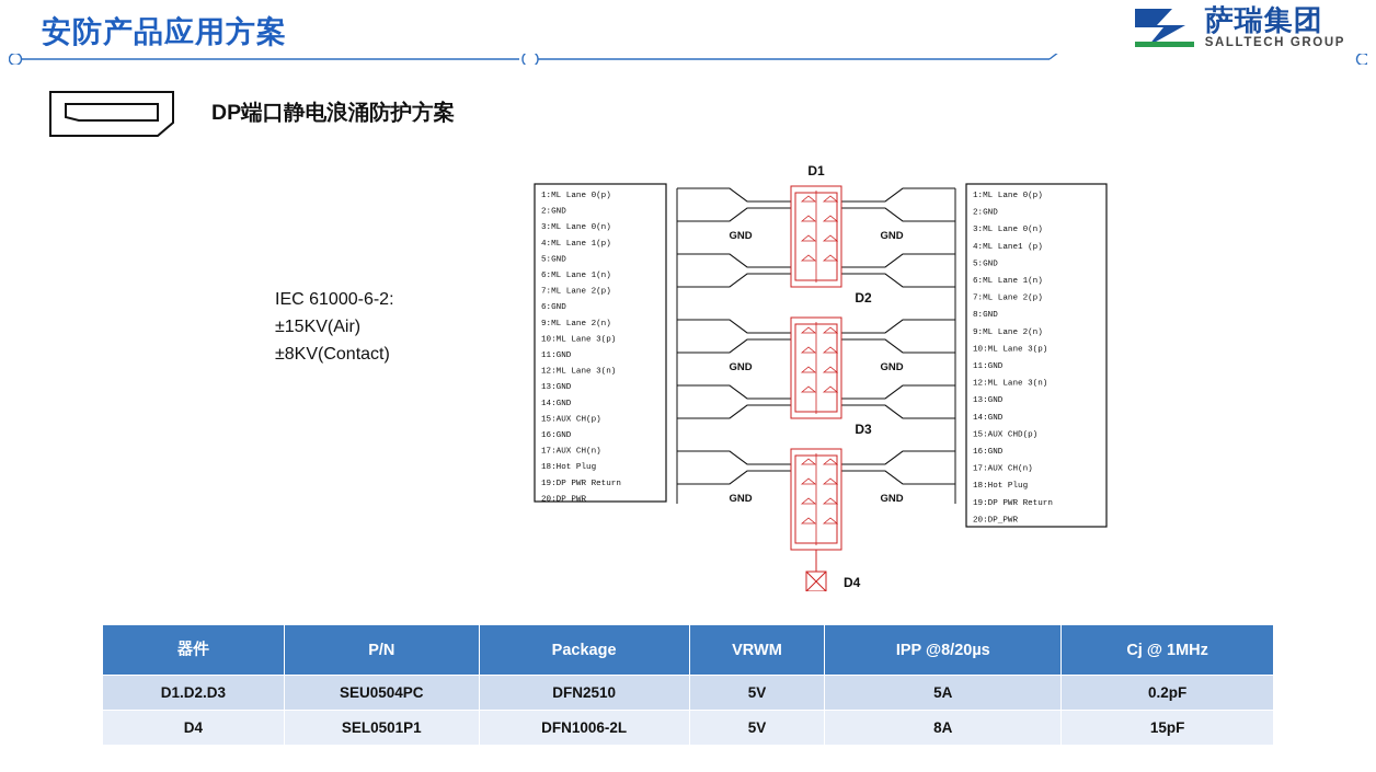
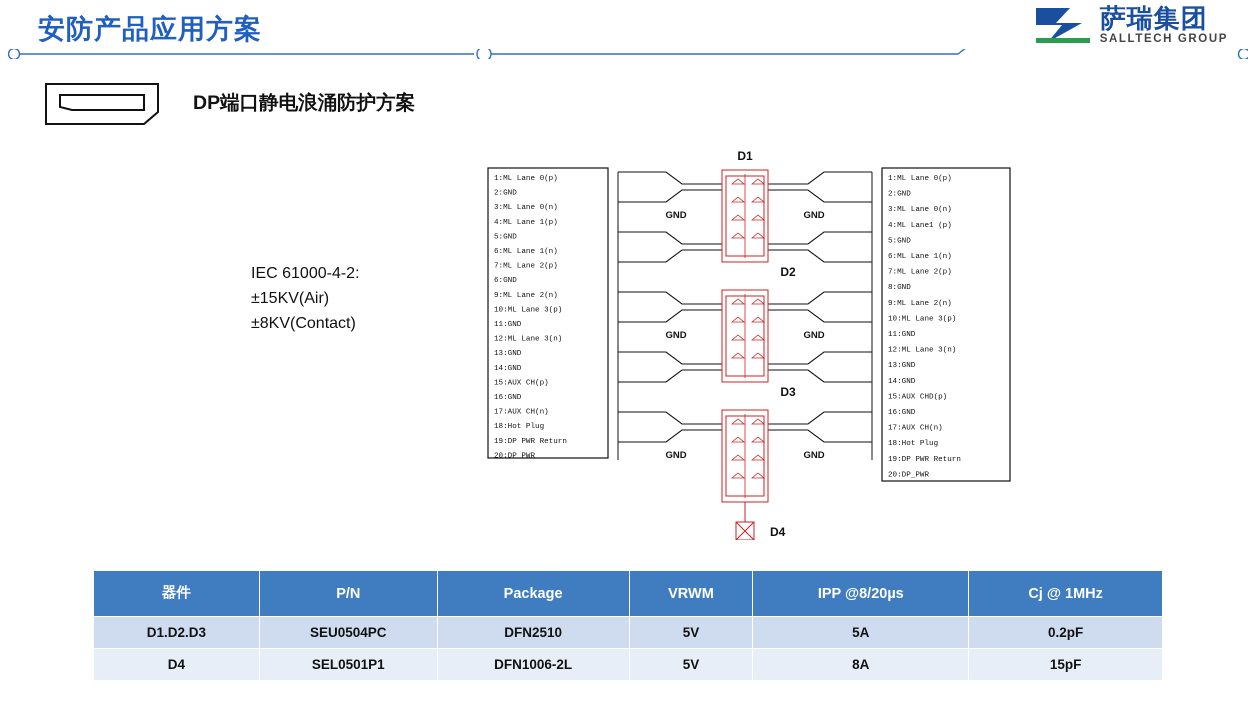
  安防产品应用方案
  萨瑞集团
  SALLTECH GROUP
  DP端口静电浪涌防护方案
- IEC 61000-6-2:
+ IEC 61000-4-2:
  ±15KV(Air)
  ±8KV(Contact)
  1:ML Lane 0(p)
  2:GND
  3:ML Lane 0(n)
  4:ML Lane 1(p)
  5:GND
  6:ML Lane 1(n)
  7:ML Lane 2(p)
  6:GND
  9:ML Lane 2(n)
  10:ML Lane 3(p)
  11:GND
  12:ML Lane 3(n)
  13:GND
  14:GND
  15:AUX CH(p)
  16:GND
  17:AUX CH(n)
  18:Hot Plug
  19:DP PWR Return
  20:DP_PWR
  1:ML Lane 0(p)
  2:GND
  3:ML Lane 0(n)
  4:ML Lane1 (p)
  5:GND
  6:ML Lane 1(n)
  7:ML Lane 2(p)
  8:GND
  9:ML Lane 2(n)
  10:ML Lane 3(p)
  11:GND
  12:ML Lane 3(n)
  13:GND
  14:GND
  15:AUX CHD(p)
  16:GND
  17:AUX CH(n)
  18:Hot Plug
  19:DP PWR Return
  20:DP_PWR
  GND
  GND
  GND
  GND
  GND
  GND
  D1
  D2
  D3
  D4
  器件	P/N	Package	VRWM	IPP @8/20µs	Cj @ 1MHz
  D1.D2.D3	SEU0504PC	DFN2510	5V	5A	0.2pF
  D4	SEL0501P1	DFN1006-2L	5V	8A	15pF
